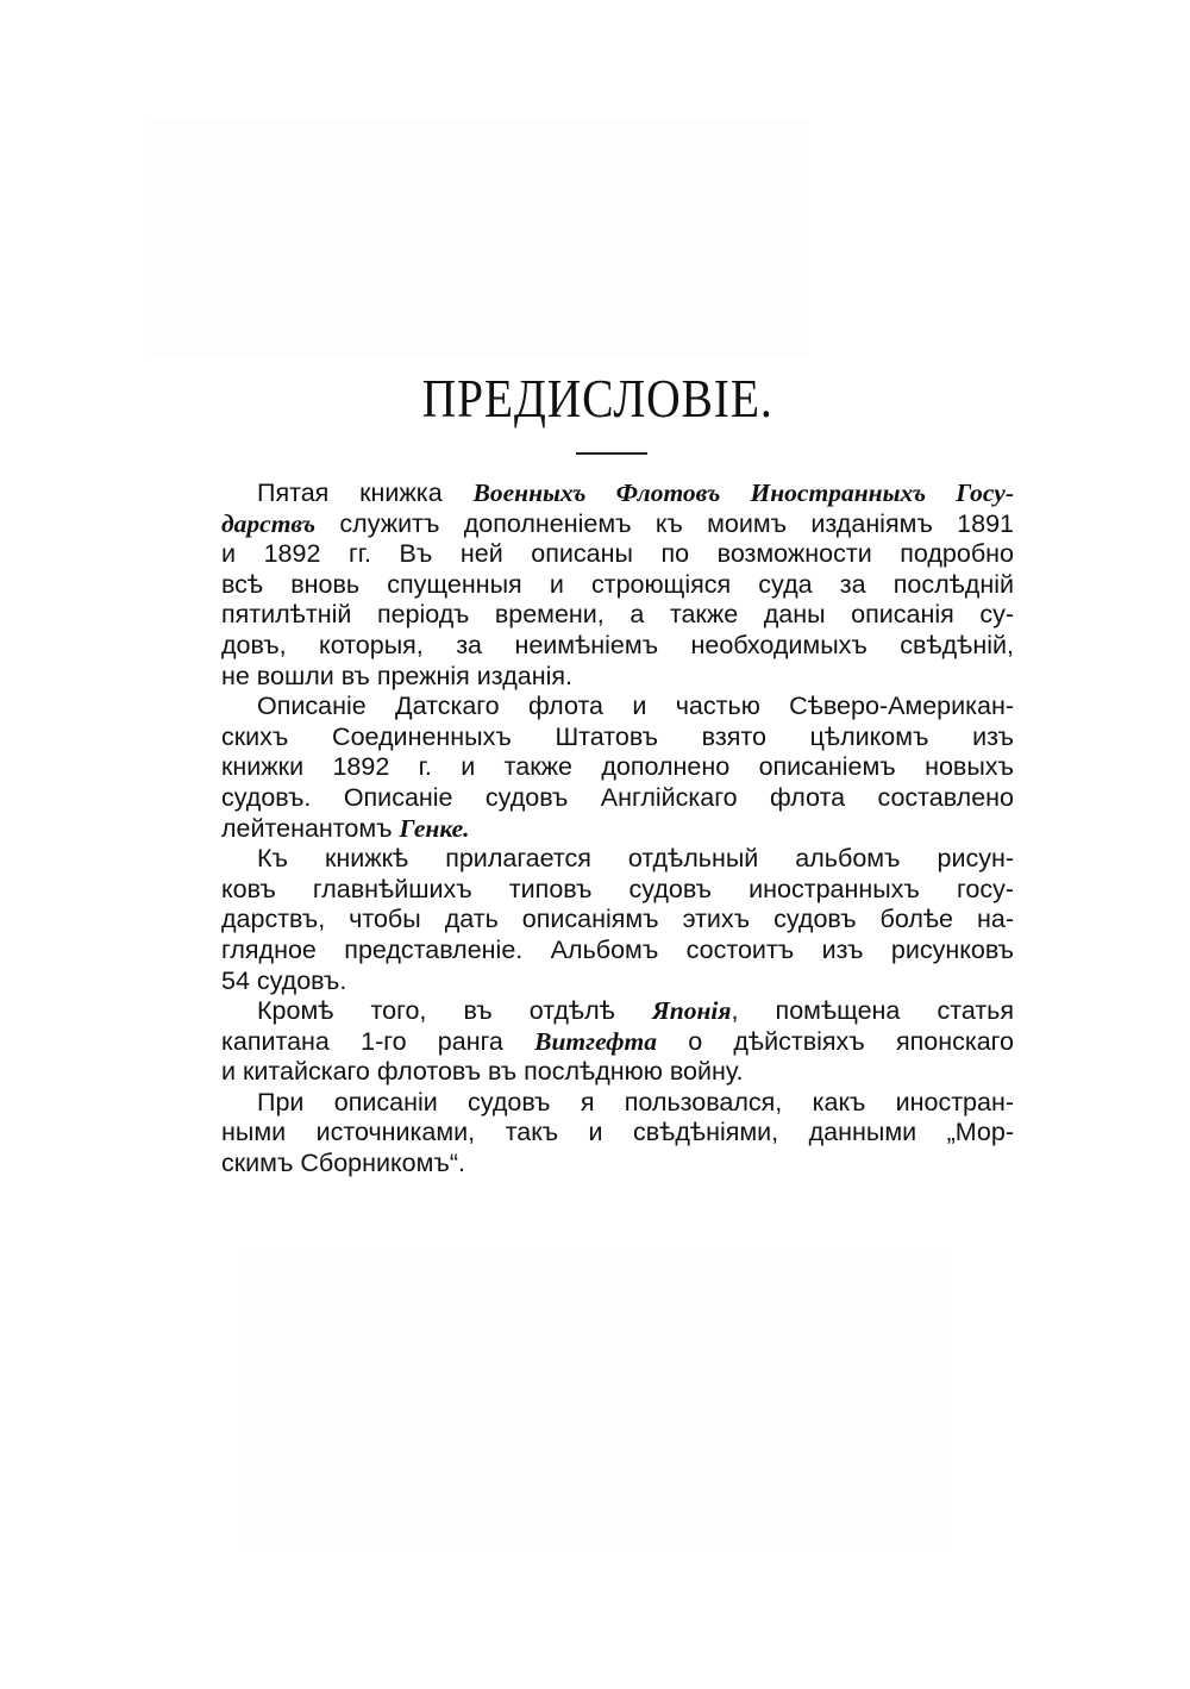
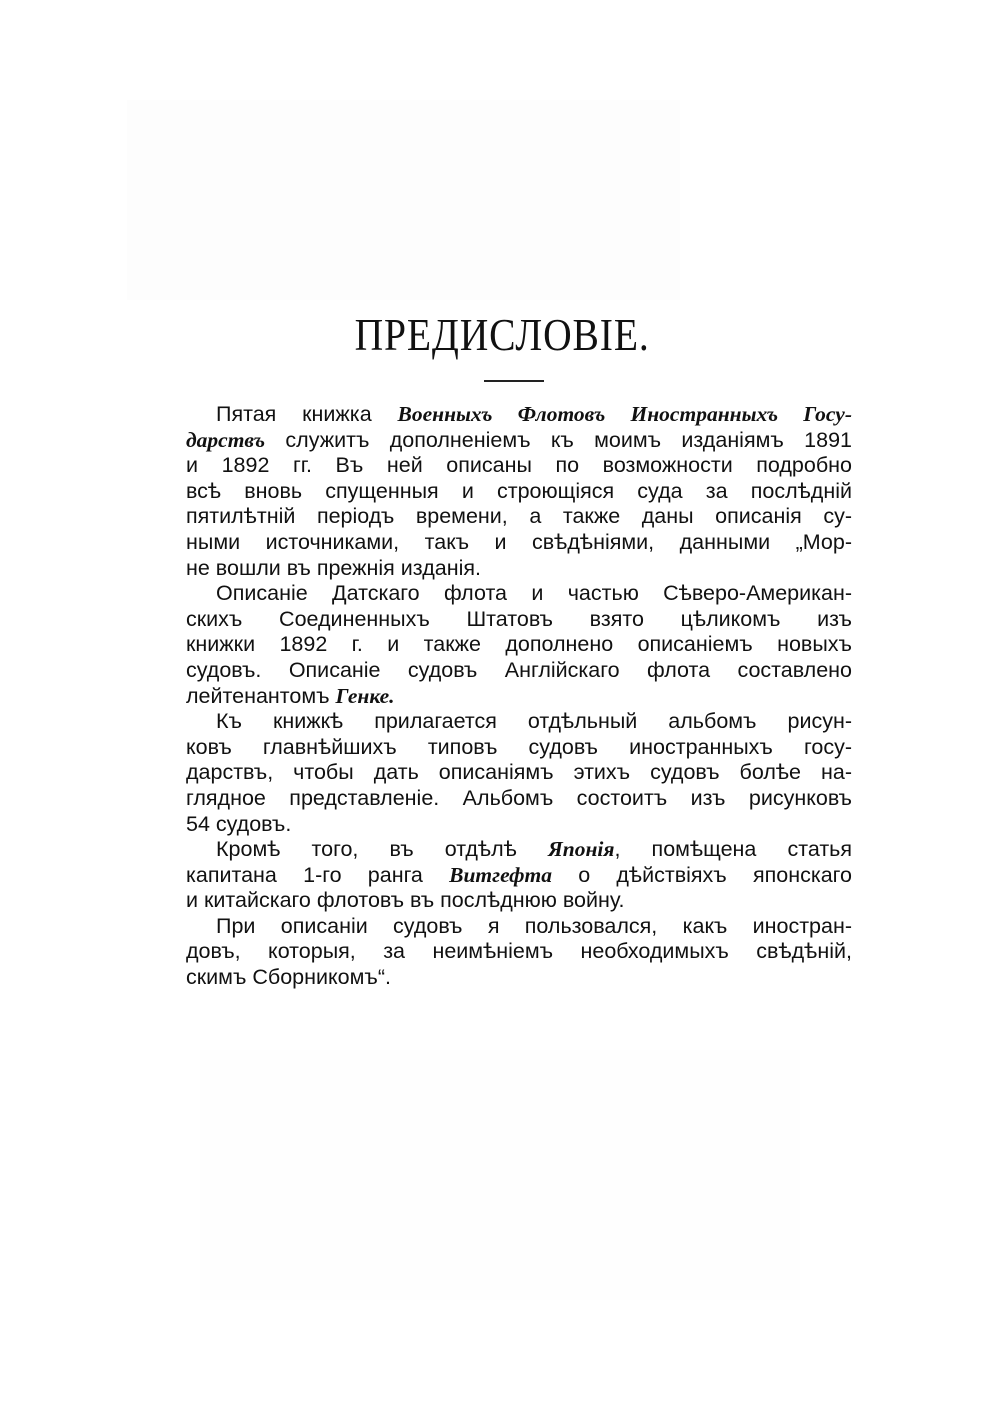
  ПРЕДИСЛОВІЕ.
  Пятая книжка Военныхъ Флотовъ Иностранныхъ Госу-
  дарствъ служитъ дополненіемъ къ моимъ изданіямъ 1891
  и 1892 гг. Въ ней описаны по возможности подробно
  всѣ вновь спущенныя и строющіяся суда за послѣдній
  пятилѣтній періодъ времени, а также даны описанія су-
- довъ, которыя, за неимѣніемъ необходимыхъ свѣдѣній,
+ ными источниками, такъ и свѣдѣніями, данными „Мор-
  не вошли въ прежнія изданія.
  Описаніе Датскаго флота и частью Сѣверо-Американ-
  скихъ Соединенныхъ Штатовъ взято цѣликомъ изъ
  книжки 1892 г. и также дополнено описаніемъ новыхъ
  судовъ. Описаніе судовъ Англійскаго флота составлено
  лейтенантомъ Генке.
  Къ книжкѣ прилагается отдѣльный альбомъ рисун-
  ковъ главнѣйшихъ типовъ судовъ иностранныхъ госу-
  дарствъ, чтобы дать описаніямъ этихъ судовъ болѣе на-
  глядное представленіе. Альбомъ состоитъ изъ рисунковъ
  54 судовъ.
  Кромѣ того, въ отдѣлѣ Японія, помѣщена статья
  капитана 1-го ранга Витгефта о дѣйствіяхъ японскаго
  и китайскаго флотовъ въ послѣднюю войну.
  При описаніи судовъ я пользовался, какъ иностран-
- ными источниками, такъ и свѣдѣніями, данными „Мор-
+ довъ, которыя, за неимѣніемъ необходимыхъ свѣдѣній,
  скимъ Сборникомъ“.
